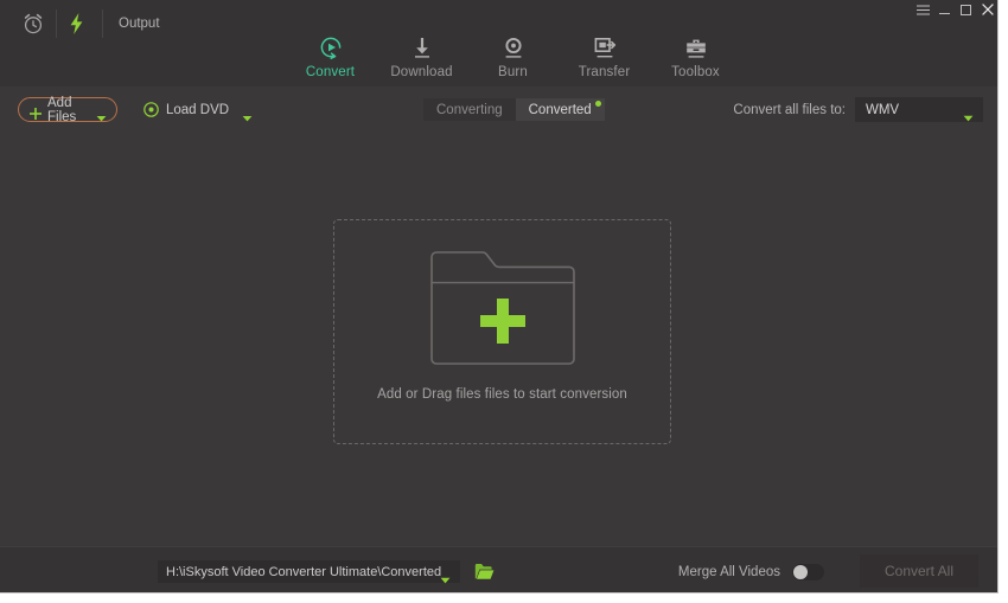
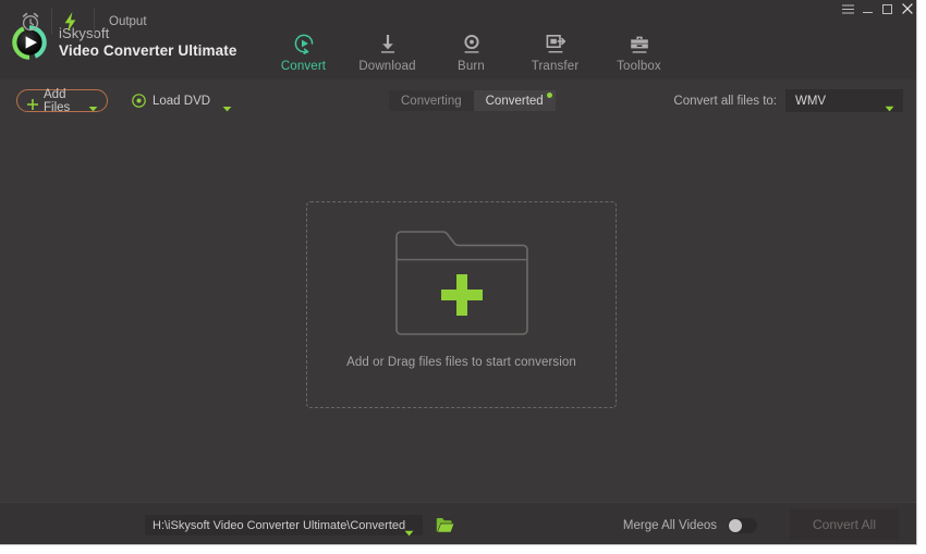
+ iSkysoft
+ Video Converter Ultimate
  Convert
  Download
  Burn
  Transfer
  Toolbox
  Add Files
  Load DVD
  Converting
  Converted
  Convert all files to:
  WMV
  Add or Drag files files to start conversion
  Output
  H:\iSkysoft Video Converter Ultimate\Converted
  Merge All Videos
  Convert All
